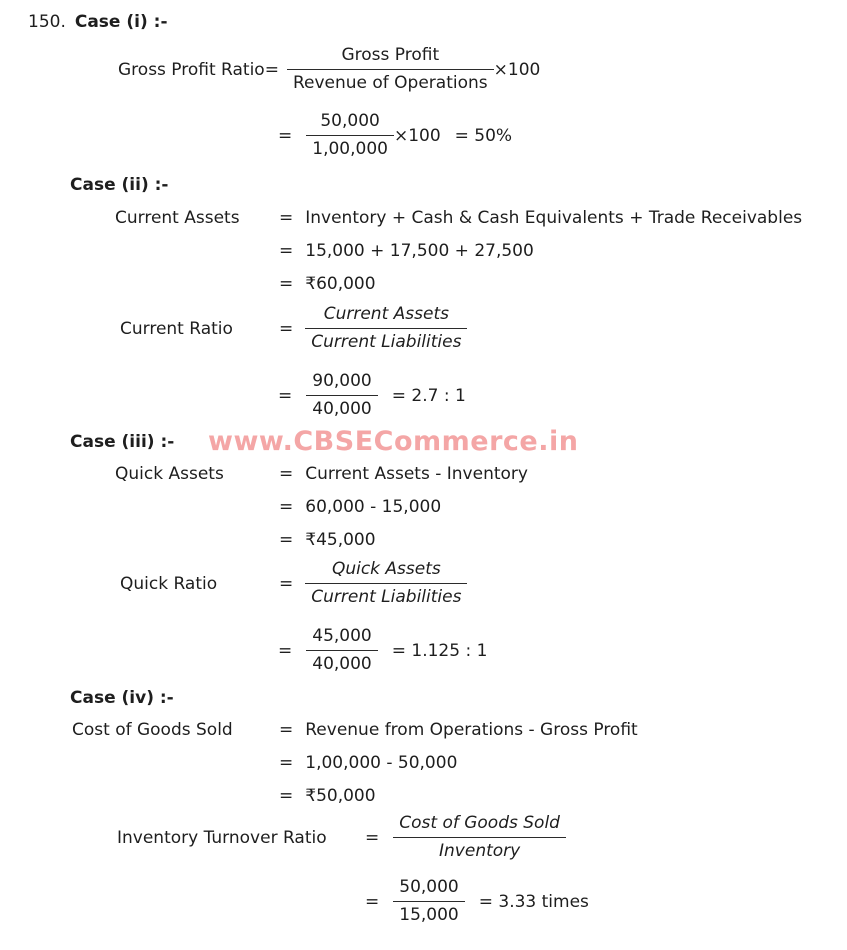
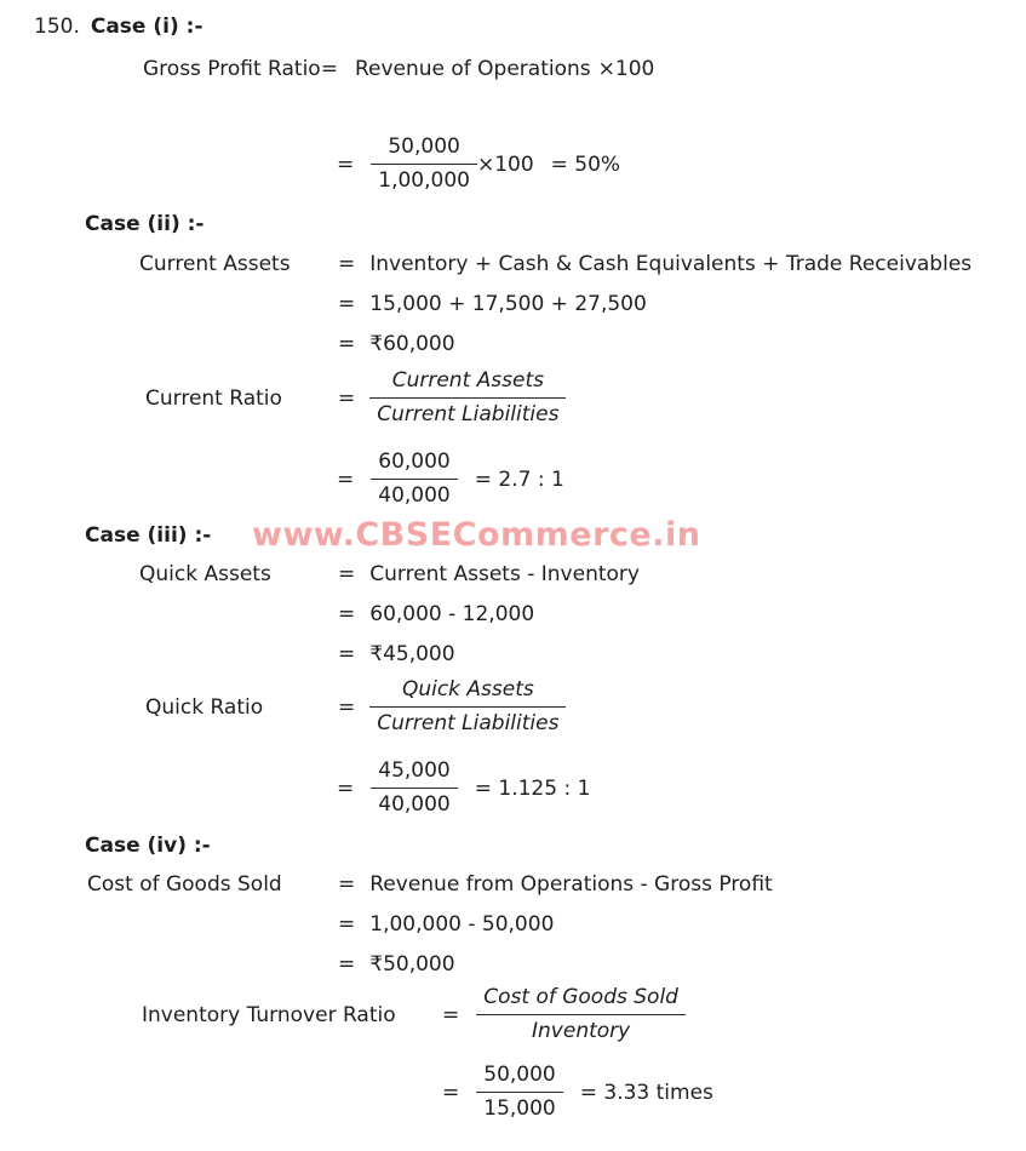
  www.CBSECommerce.in
  150.
  Case (i) :-
  Gross Profit Ratio=
- Gross Profit
  Revenue of Operations
  ×100
  =
  50,000
  1,00,000
  ×100
  = 50%
  Case (ii) :-
  Current Assets
  =
  Inventory + Cash & Cash Equivalents + Trade Receivables
  =
  15,000 + 17,500 + 27,500
  =
  ₹60,000
  Current Ratio
  =
  Current Assets
  Current Liabilities
  =
- 90,000
+ 60,000
  40,000
  = 2.7 : 1
  Case (iii) :-
  Quick Assets
  =
  Current Assets - Inventory
  =
- 60,000 - 15,000
+ 60,000 - 12,000
  =
  ₹45,000
  Quick Ratio
  =
  Quick Assets
  Current Liabilities
  =
  45,000
  40,000
  = 1.125 : 1
  Case (iv) :-
  Cost of Goods Sold
  =
  Revenue from Operations - Gross Profit
  =
  1,00,000 - 50,000
  =
  ₹50,000
  Inventory Turnover Ratio
  =
  Cost of Goods Sold
  Inventory
  =
  50,000
  15,000
  = 3.33 times
